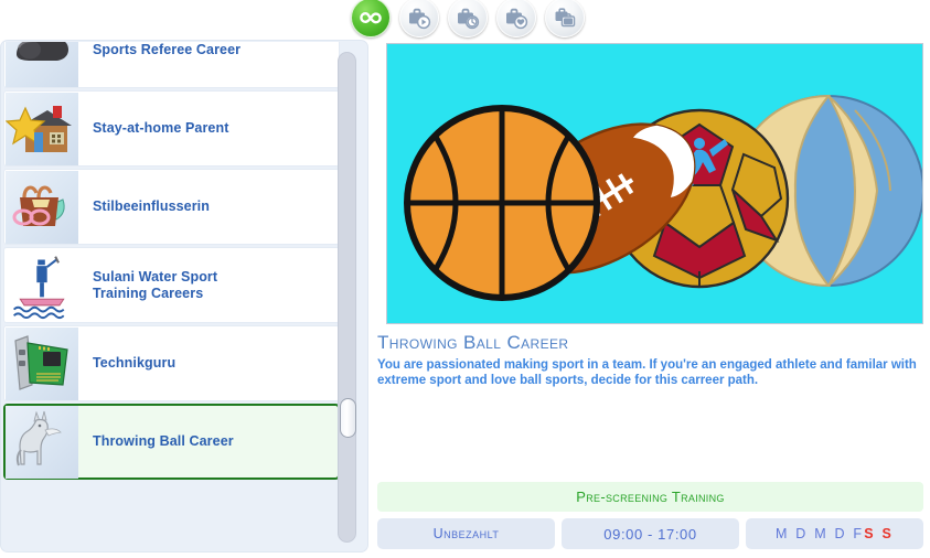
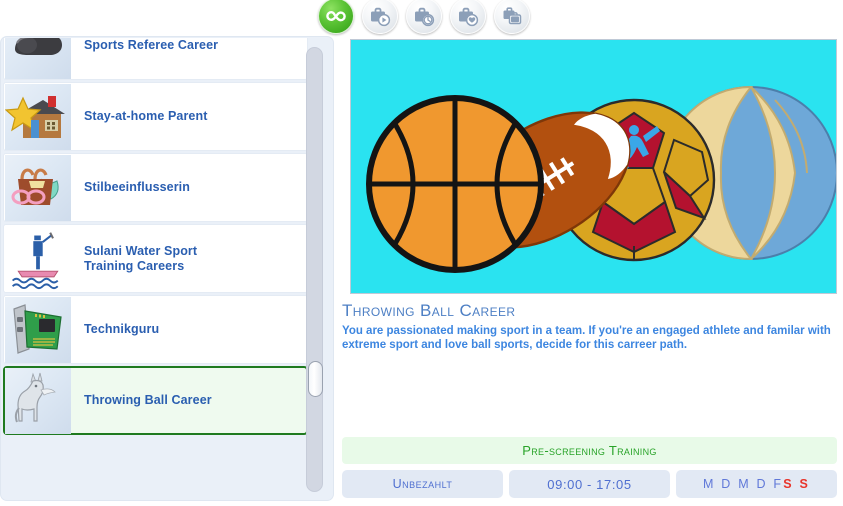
  Sports Referee Career
  Stay-at-home Parent
  Stilbeeinflusserin
  Sulani Water Sport
  Training Careers
  Technikguru
  Throwing Ball Career
  Throwing Ball Career
  You are passionated making sport in a team. If you're an engaged athlete and familar with extreme sport and love ball sports, decide for this carreer path.
  Pre-screening Training
  Unbezahlt
- 09:00 - 17:00
+ 09:00 - 17:05
  M D M D F
  S S
